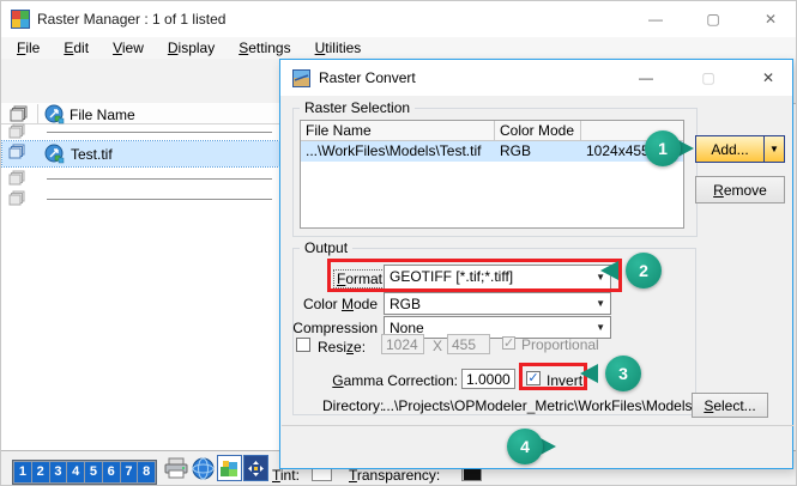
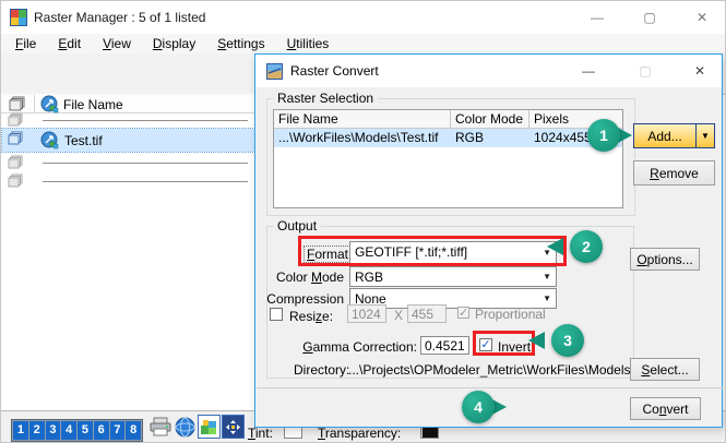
- Raster Manager : 1 of 1 listed
+ Raster Manager : 5 of 1 listed
  —
  ▢
  ✕
  File
  Edit
  View
  Display
  Settings
  Utilities
  File Name
  Test.tif
  1
  2
  3
  4
  5
  6
  7
  8
  Tint:
  Transparency:
  Raster Convert
  —
  ▢
  ✕
  Raster Selection
  File Name
  Color Mode
+ Pixels
  ...\WorkFiles\Models\Test.tif
  RGB
  1024x45
  Add...
  ▼
  R
  emove
  Output
  Format
  GEOTIFF [*.tif;*.tiff]
  ▼
+ O
+ ptions...
  Color Mode
  RGB
  ▼
  Compression
  None
  ▼
  Resize:
  1024
  X
  455
  ✓
  Proportional
  Gamma Correction:
- 1.0000
+ 0.4521
  ✓
  Invert
  Directory:
  ...\Projects\OPModeler_Metric\WorkFiles\Models
  S
  elect...
+ Co
+ n
+ vert
  1
  2
  3
  4
